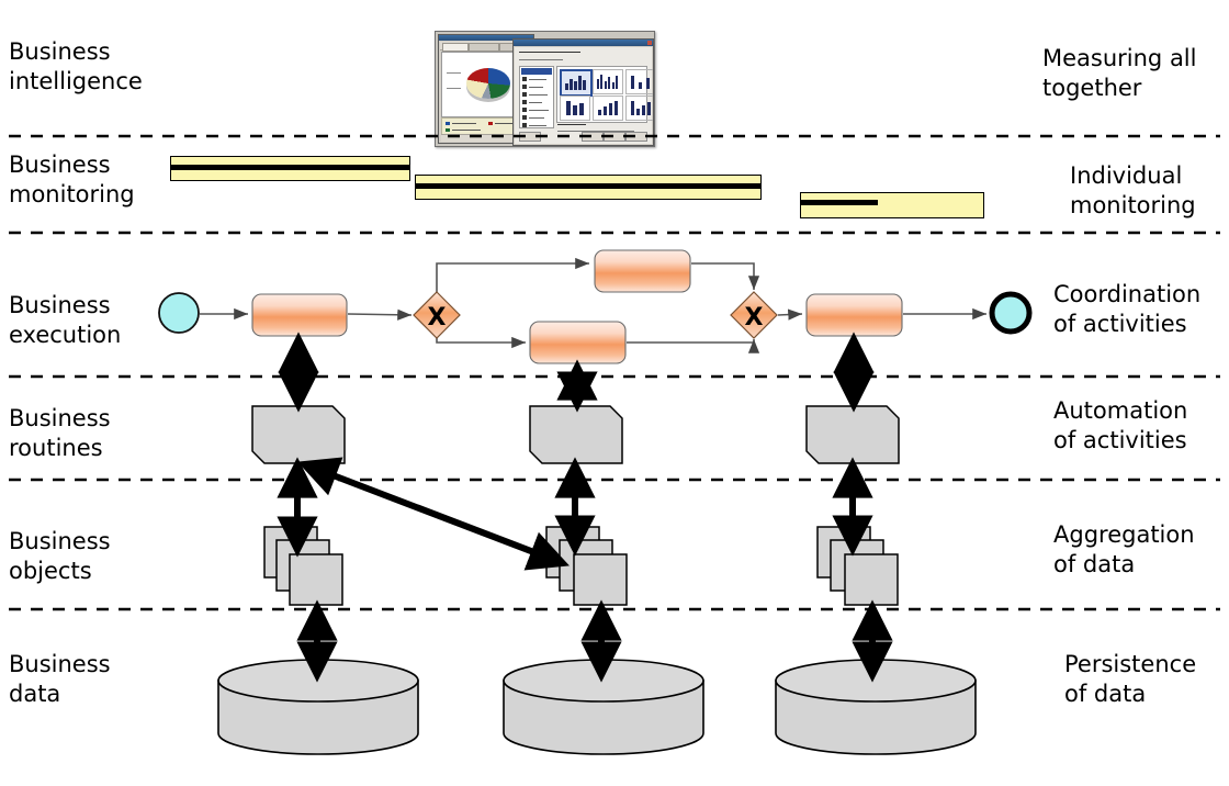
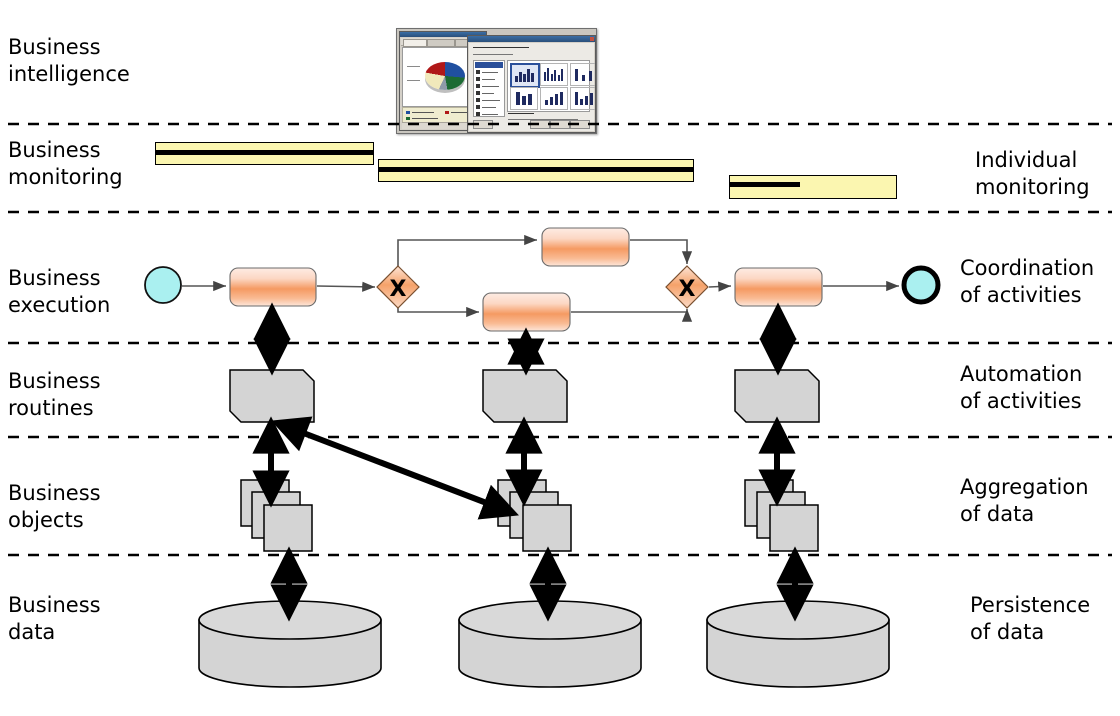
  Business
  intelligence
  Business
  monitoring
  Business
  execution
  Business
  routines
  Business
  objects
  Business
  data
- Measuring all
- together
  Individual
  monitoring
  Coordination
  of activities
  Automation
  of activities
  Aggregation
  of data
  Persistence
  of data
  X
  X
